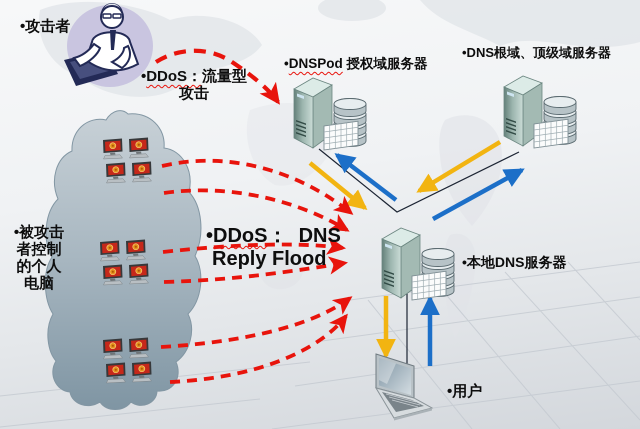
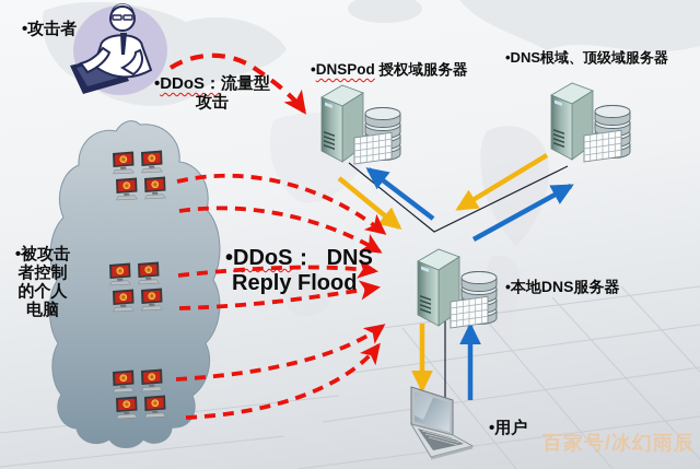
  •攻击者
  •DDoS：流量型
  攻击
  •DNSPod 授权域服务器
  •DNS根域、顶级域服务器
  •被攻击
  者控制
  的个人
  电脑
  •DDoS： DNS
  Reply Flood
  •本地DNS服务器
  •用户
+ 百家号/冰幻雨辰
